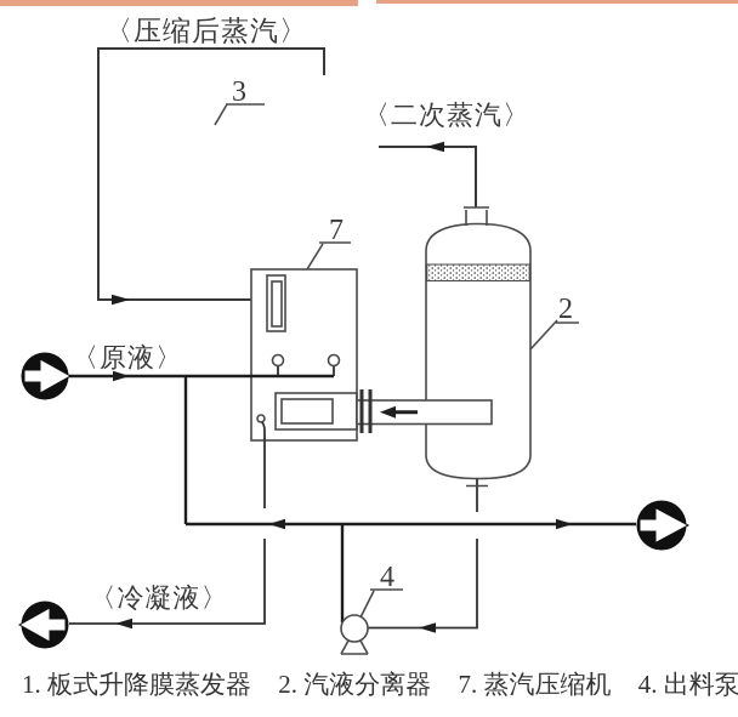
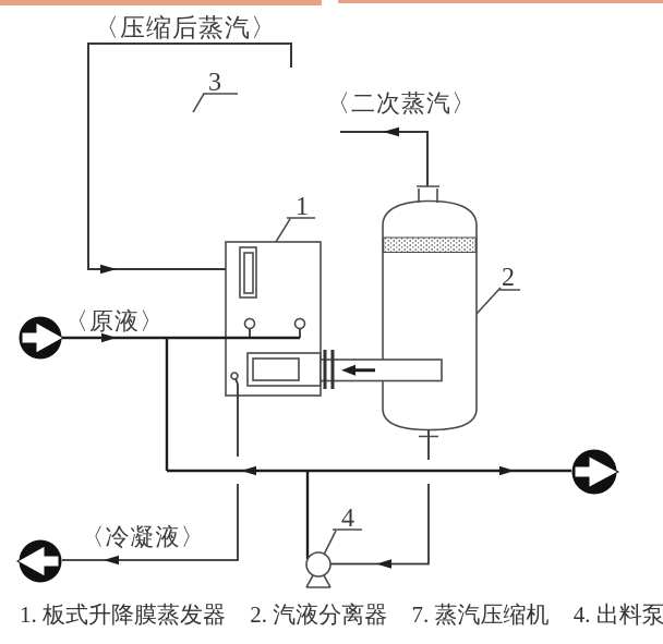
  〈压缩后蒸汽〉
  3
  〈二次蒸汽〉
  2
- 7
+ 1
  〈原液〉
  〈冷凝液〉
  4
  1. 板式升降膜蒸发器 2. 汽液分离器 7. 蒸汽压缩机 4. 出料泵
